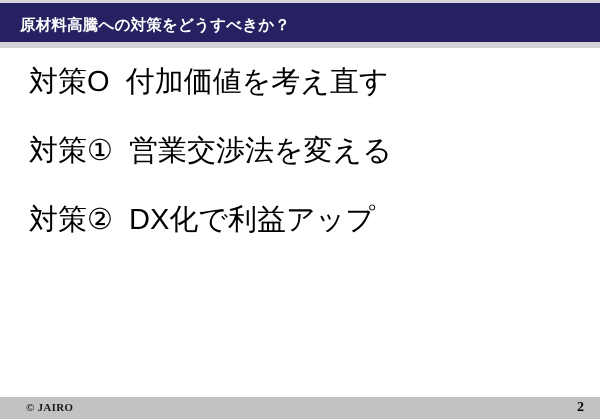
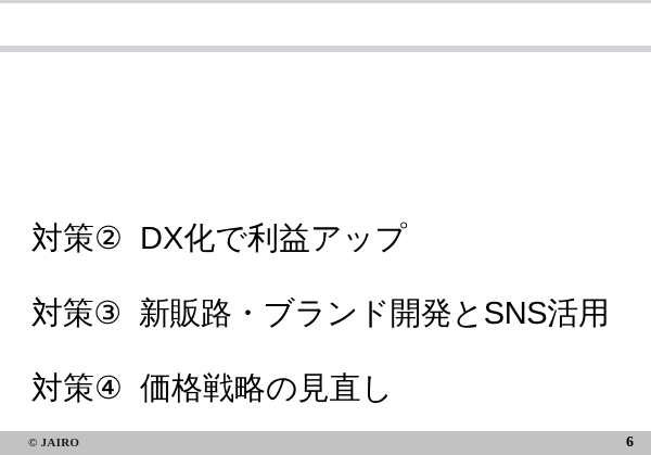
- 原材料高騰への対策をどうすべきか？
- 対策O 付加価値を考え直す
- 対策① 営業交渉法を変える
  対策② DX化で利益アップ
+ 対策③ 新販路・ブランド開発とSNS活用
+ 対策④ 価格戦略の見直し
  © JAIRO
- 2
+ 6
